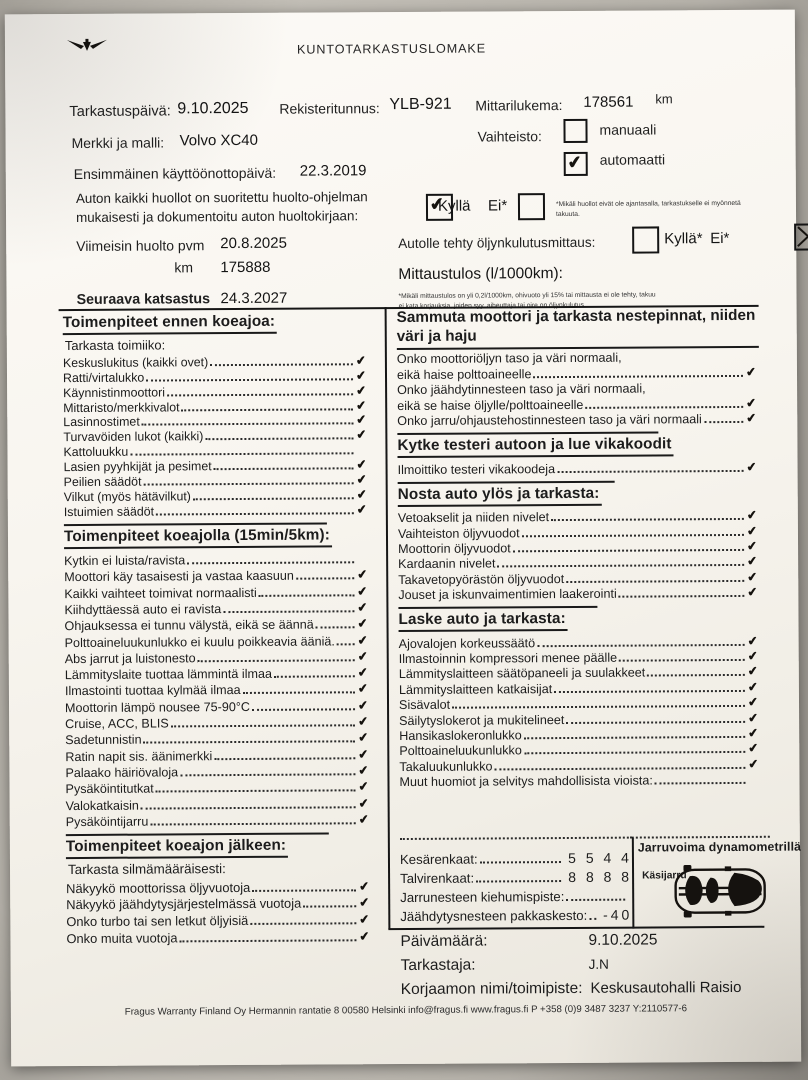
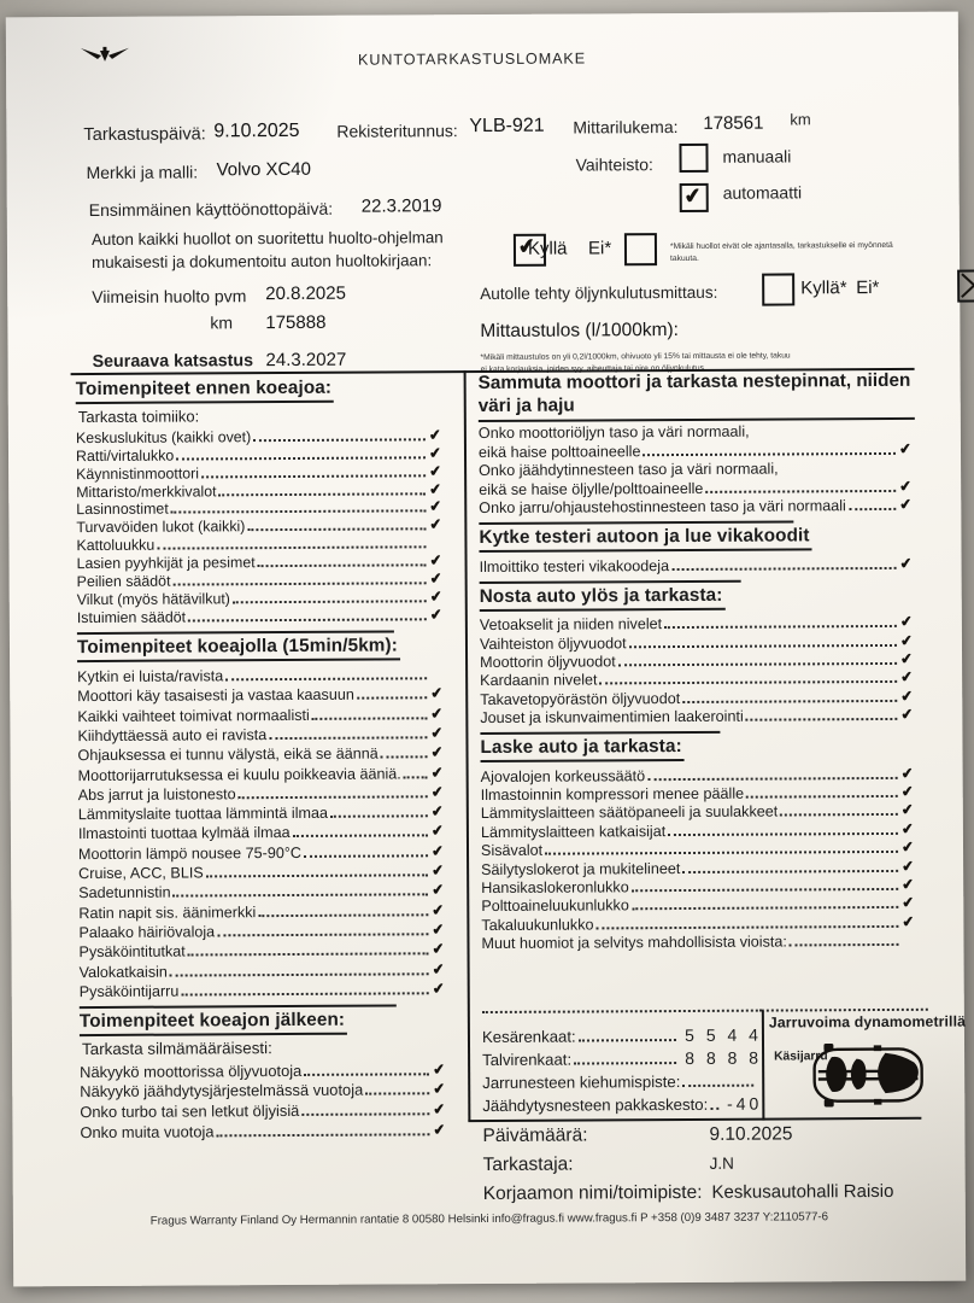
  KUNTOTARKASTUSLOMAKE
  Tarkastuspäivä:
  9.10.2025
  Rekisteritunnus:
  YLB-921
  Mittarilukema:
  178561
  km
  Merkki ja malli:
  Volvo XC40
  Vaihteisto:
  manuaali
  automaatti
  Ensimmäinen käyttöönottopäivä:
  22.3.2019
  Auton kaikki huollot on suoritettu huolto-ohjelman
  mukaisesti ja dokumentoitu auton huoltokirjaan:
  Kyllä
  Ei*
  *Mikäli huollot eivät ole ajantasalla, tarkastukselle ei myönnetä
  Viimeisin huolto pvm
  20.8.2025
  km
  175888
  Autolle tehty öljynkulutusmittaus:
  Kyllä*
  Ei*
  Mittaustulos (l/1000km):
  *Mikäli mittaustulos on yli 0,2l/1000km, ohivuoto yli 15% tai mittausta ei ole tehty, takuu
  Seuraava katsastus
  24.3.2027
  Toimenpiteet ennen koeajoa:
  Tarkasta toimiiko:
  Keskuslukitus (kaikki ovet)
  Ratti/virtalukko
  Käynnistinmoottori
  Mittaristo/merkkivalot
  Lasinnostimet
  Turvavöiden lukot (kaikki)
  Kattoluukku
  Lasien pyyhkijät ja pesimet
  Peilien säädöt
  Vilkut (myös hätävilkut)
  Istuimien säädöt
  Toimenpiteet koeajolla (15min/5km):
  Kytkin ei luista/ravista
  Moottori käy tasaisesti ja vastaa kaasuun
  Kaikki vaihteet toimivat normaalisti
  Kiihdyttäessä auto ei ravista
  Ohjauksessa ei tunnu välystä, eikä se äännä
- Polttoaineluukunlukko ei kuulu poikkeavia ääniä.
+ Moottorijarrutuksessa ei kuulu poikkeavia ääniä.
  Abs jarrut ja luistonesto
  Lämmityslaite tuottaa lämmintä ilmaa
  Ilmastointi tuottaa kylmää ilmaa
  Moottorin lämpö nousee 75-90°C
  Cruise, ACC, BLIS
  Sadetunnistin
  Ratin napit sis. äänimerkki
  Palaako häiriövaloja
  Pysäköintitutkat
  Valokatkaisin
  Pysäköintijarru
  Toimenpiteet koeajon jälkeen:
  Tarkasta silmämääräisesti:
  Näkyykö moottorissa öljyvuotoja
  Näkyykö jäähdytysjärjestelmässä vuotoja
  Onko turbo tai sen letkut öljyisiä
  Onko muita vuotoja
  Sammuta moottori ja tarkasta nestepinnat, niiden
  väri ja haju
  Onko moottoriöljyn taso ja väri normaali,
  eikä haise polttoaineelle
  Onko jäähdytinnesteen taso ja väri normaali,
  eikä se haise öljylle/polttoaineelle
  Onko jarru/ohjaustehostinnesteen taso ja väri normaali
  Kytke testeri autoon ja lue vikakoodit
  Ilmoittiko testeri vikakoodeja
  Nosta auto ylös ja tarkasta:
  Vetoakselit ja niiden nivelet
  Vaihteiston öljyvuodot
  Moottorin öljyvuodot
  Kardaanin nivelet
  Takavetopyörästön öljyvuodot
  Jouset ja iskunvaimentimien laakerointi
  Laske auto ja tarkasta:
  Ajovalojen korkeussäätö
  Ilmastoinnin kompressori menee päälle
  Lämmityslaitteen säätöpaneeli ja suulakkeet
  Lämmityslaitteen katkaisijat
  Sisävalot
  Säilytyslokerot ja mukitelineet
  Hansikaslokeronlukko
  Polttoaineluukunlukko
  Takaluukunlukko
  Muut huomiot ja selvitys mahdollisista vioista:
  Kesärenkaat:
  5 5 4 4
  Talvirenkaat:
  8 8 8 8
  Jarrunesteen kiehumispiste:
  Jäähdytysnesteen pakkaskesto:
  -40
  Jarruvoima dynamometrillä
  Käsijaru
  Päivämäärä:
  9.10.2025
  Tarkastaja:
  J.N
  Korjaamon nimi/toimipiste:
  Keskusautohalli Raisio
  Fragus Warranty Finland Oy Hermannin rantatie 8 00580 Helsinki info@fragus.fi www.fragus.fi P +358 (0)9 3487 3237 Y:2110577-6
